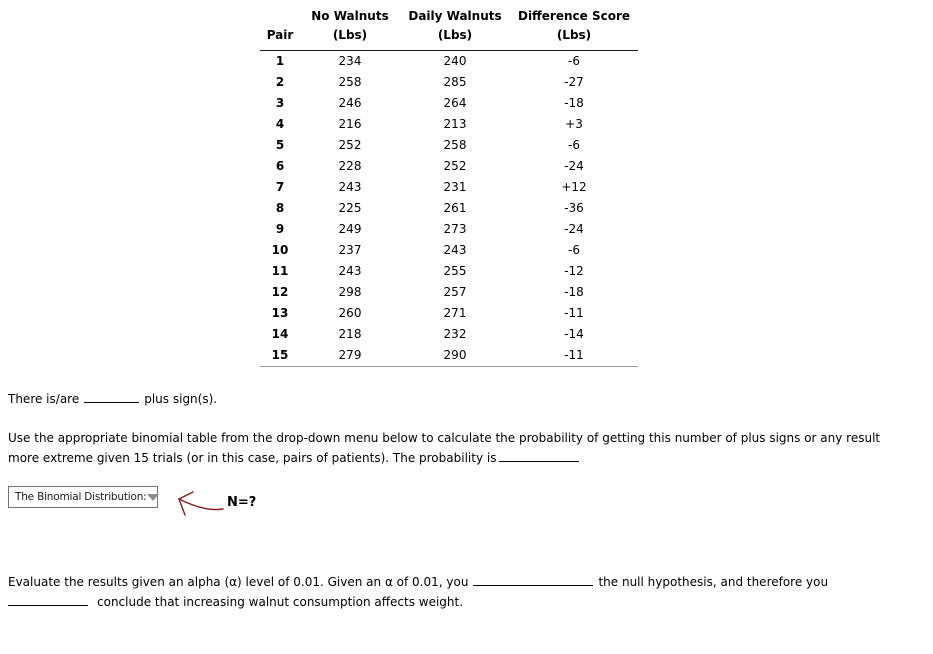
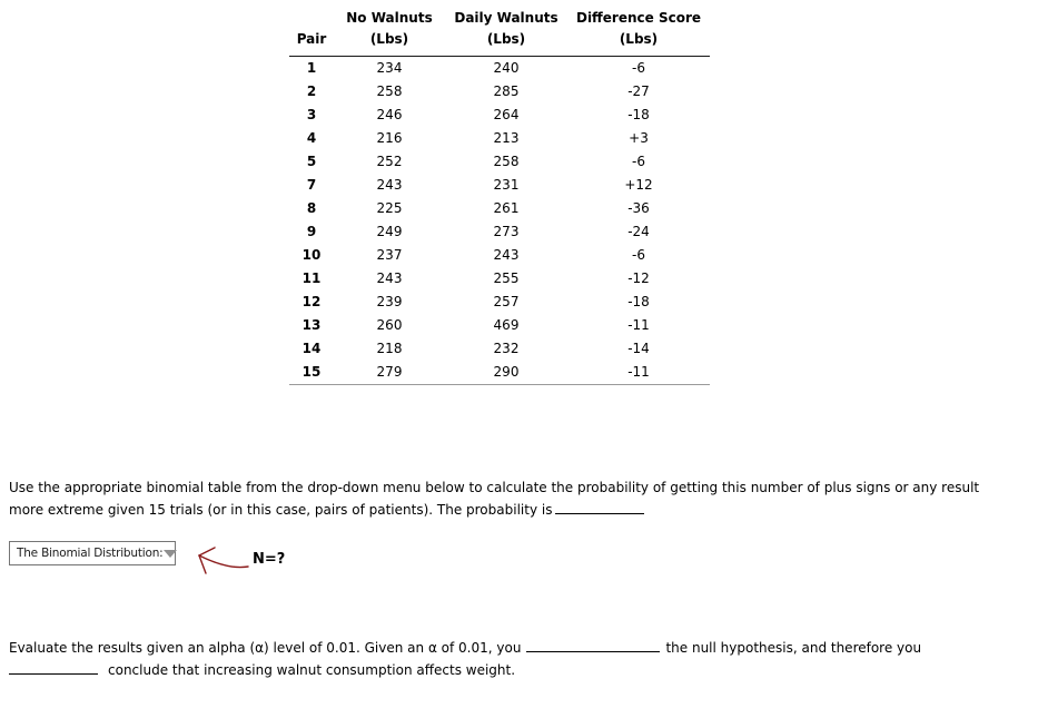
  Pair	No Walnuts (Lbs)	Daily Walnuts (Lbs)	Difference Score (Lbs)
  1	234	240	-6
  2	258	285	-27
  3	246	264	-18
  4	216	213	+3
  5	252	258	-6
- 6	228	252	-24
  7	243	231	+12
  8	225	261	-36
  9	249	273	-24
  10	237	243	-6
  11	243	255	-12
- 12	298	257	-18
+ 12	239	257	-18
- 13	260	271	-11
+ 13	260	469	-11
  14	218	232	-14
  15	279	290	-11
- There is/are plus sign(s).
  Use the appropriate binomial table from the drop-down menu below to calculate the probability of getting this number of plus signs or any result
  more extreme given 15 trials (or in this case, pairs of patients). The probability is
  The Binomial Distribution:
  N=?
  Evaluate the results given an alpha (α) level of 0.01. Given an α of 0.01, you the null hypothesis, and therefore you
  conclude that increasing walnut consumption affects weight.
